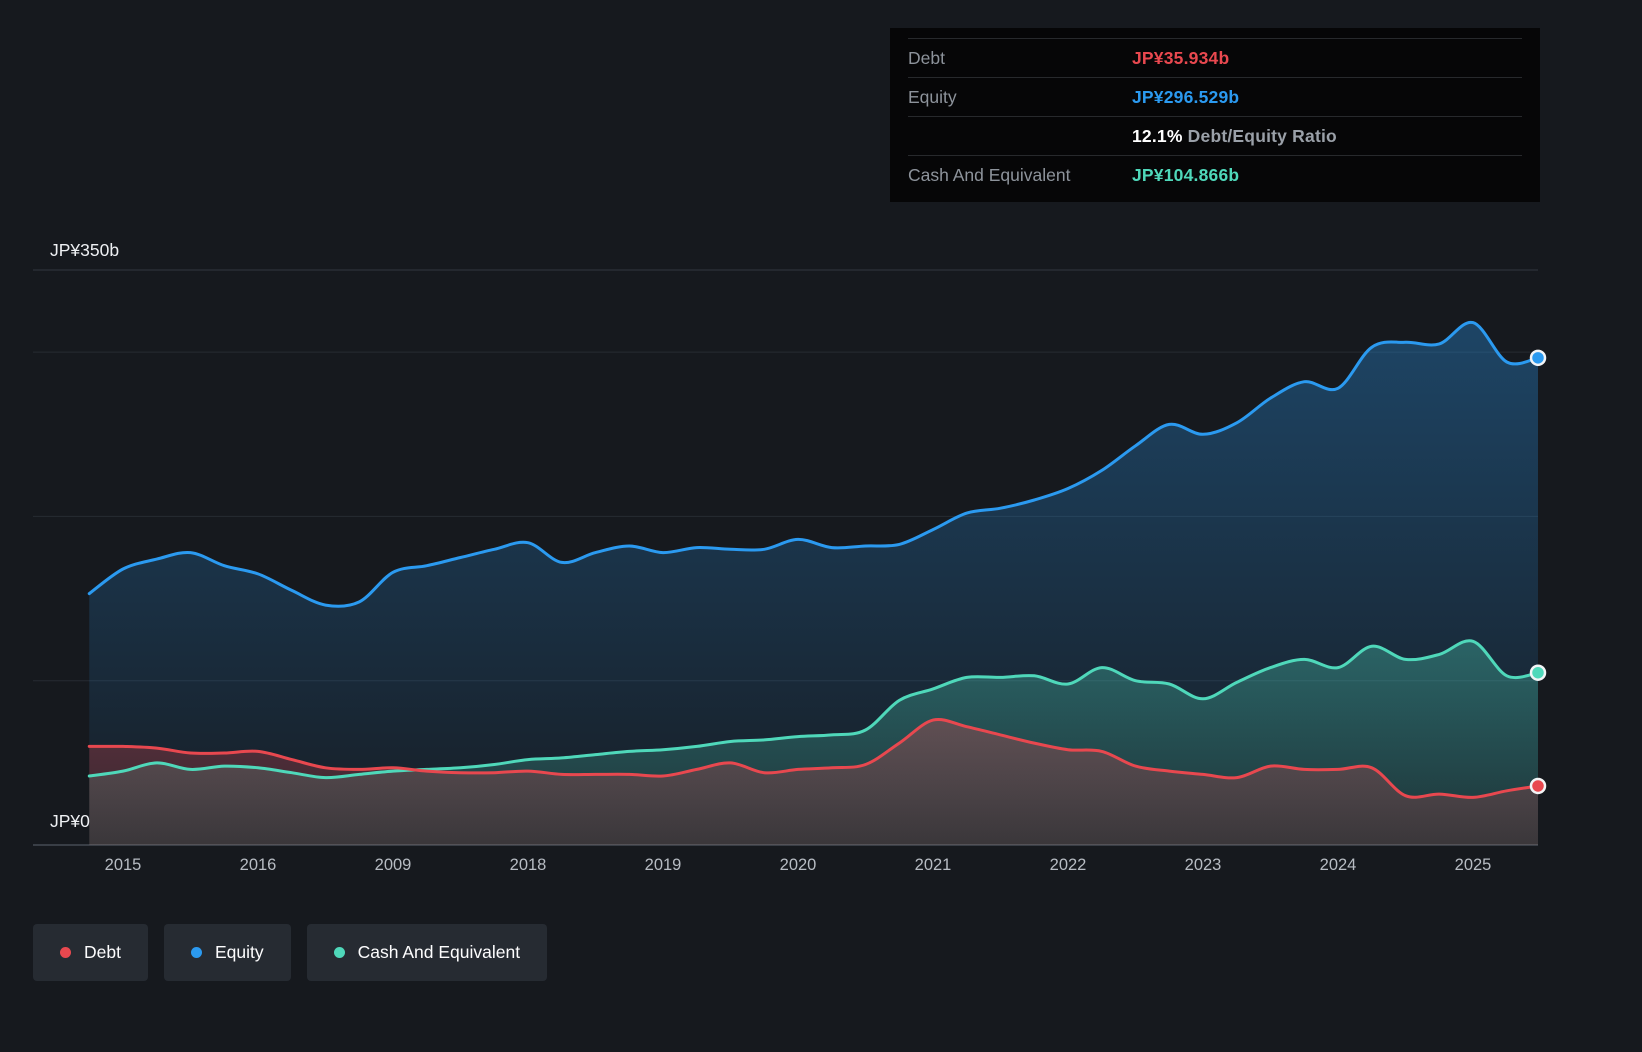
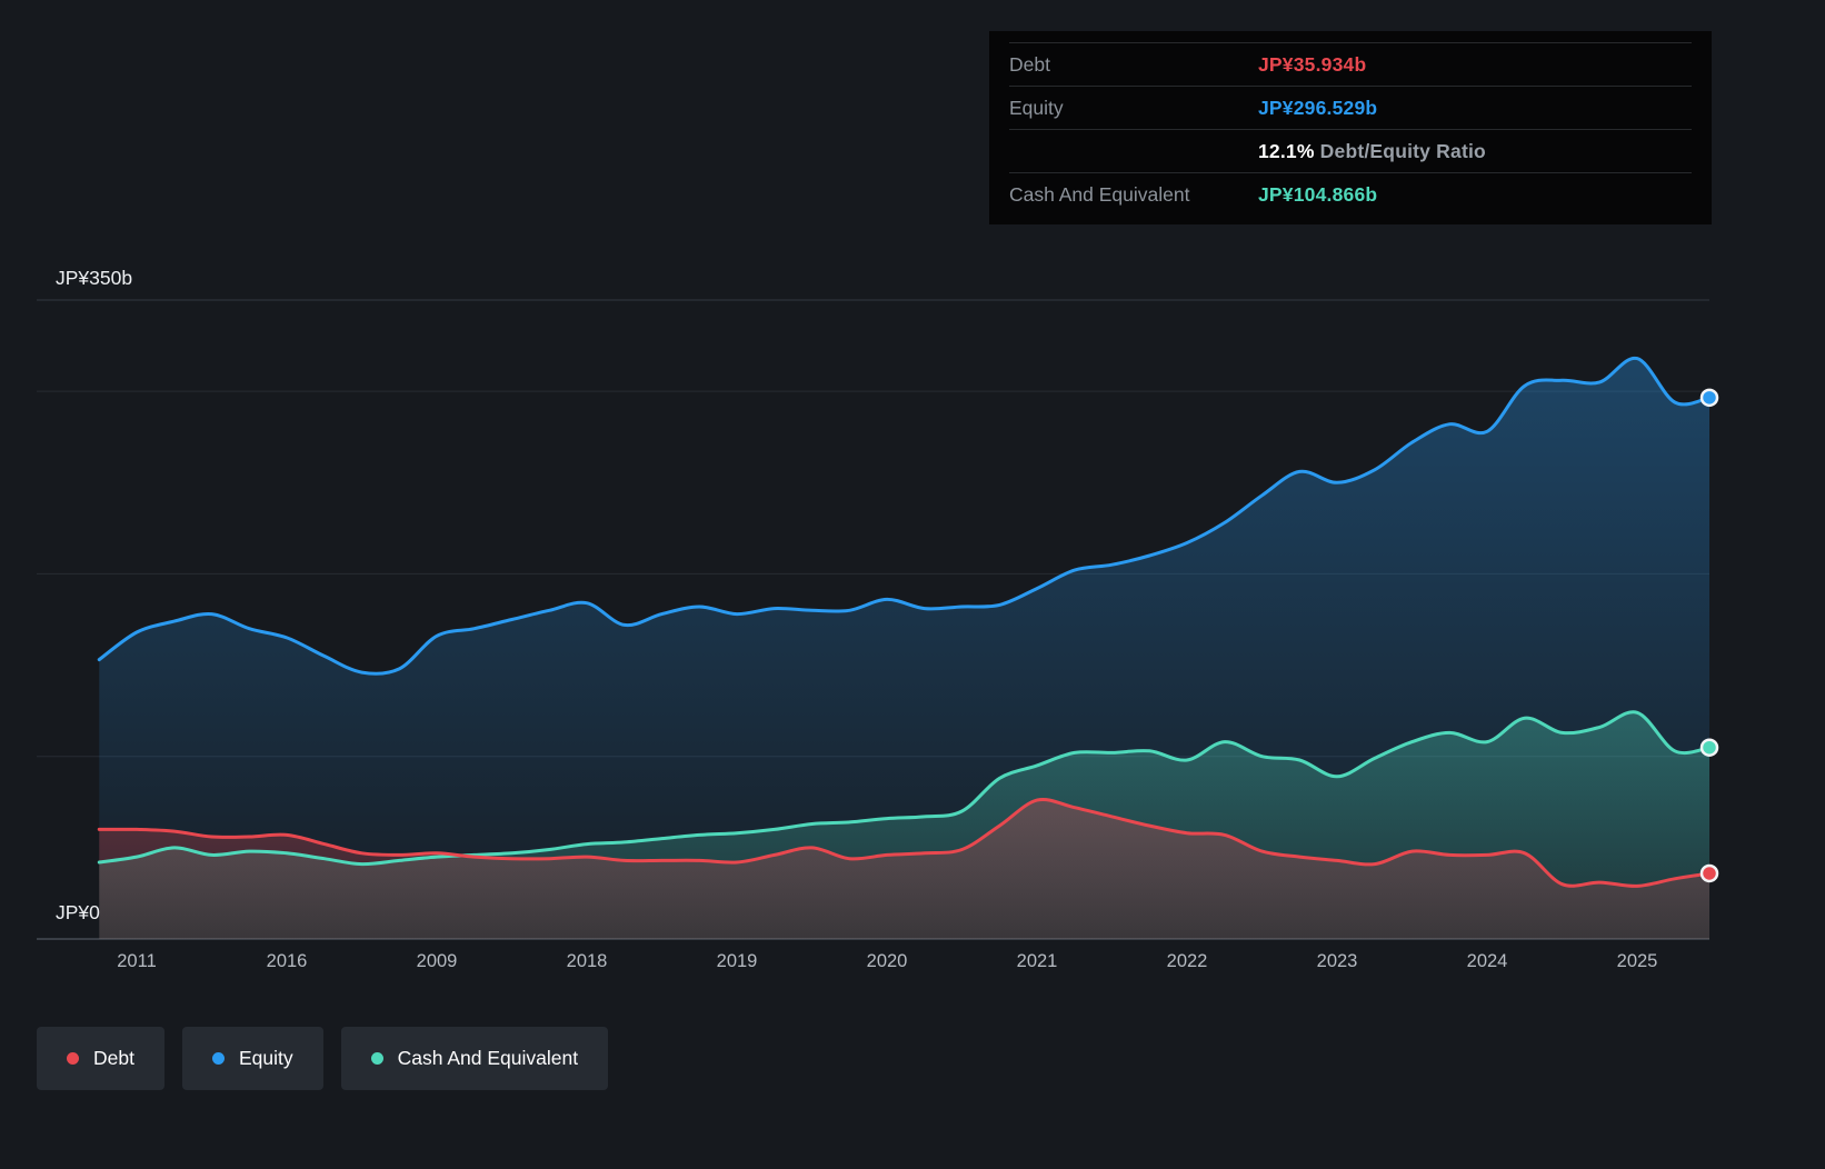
  JP¥350b
  JP¥0
- 2015
+ 2011
  2016
  2009
  2018
  2019
  2020
  2021
  2022
  2023
  2024
  2025
  Debt
  JP¥35.934b
  Equity
  JP¥296.529b
  12.1% Debt/Equity Ratio
  Cash And Equivalent
  JP¥104.866b
  Debt
  Equity
  Cash And Equivalent
